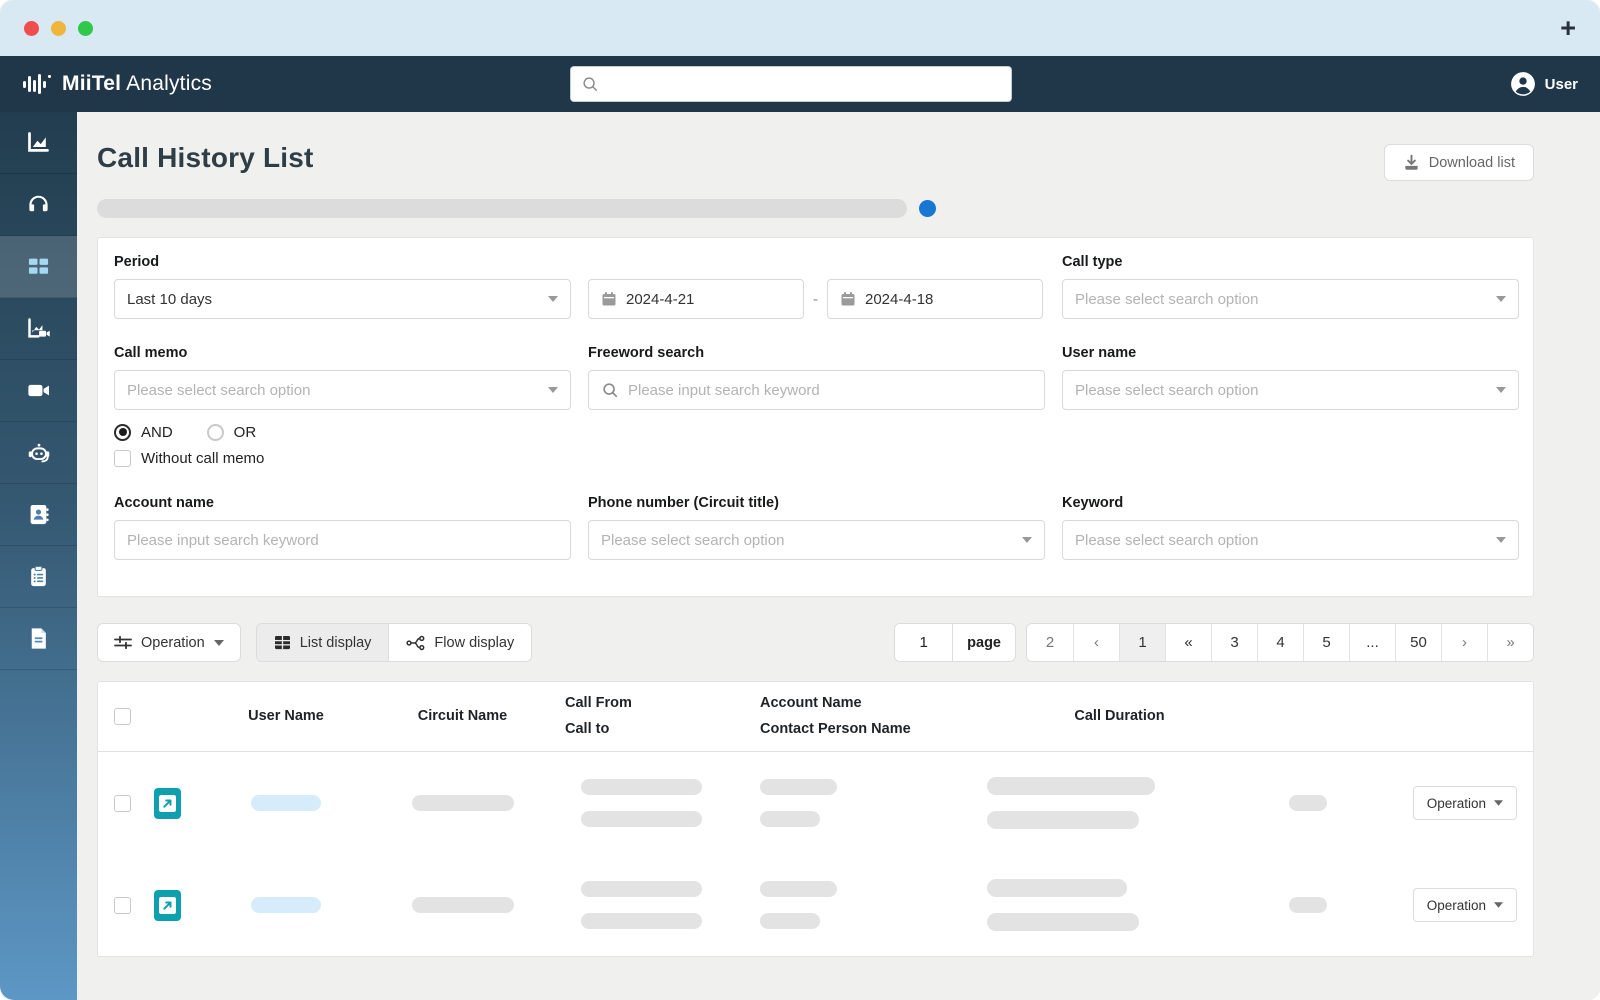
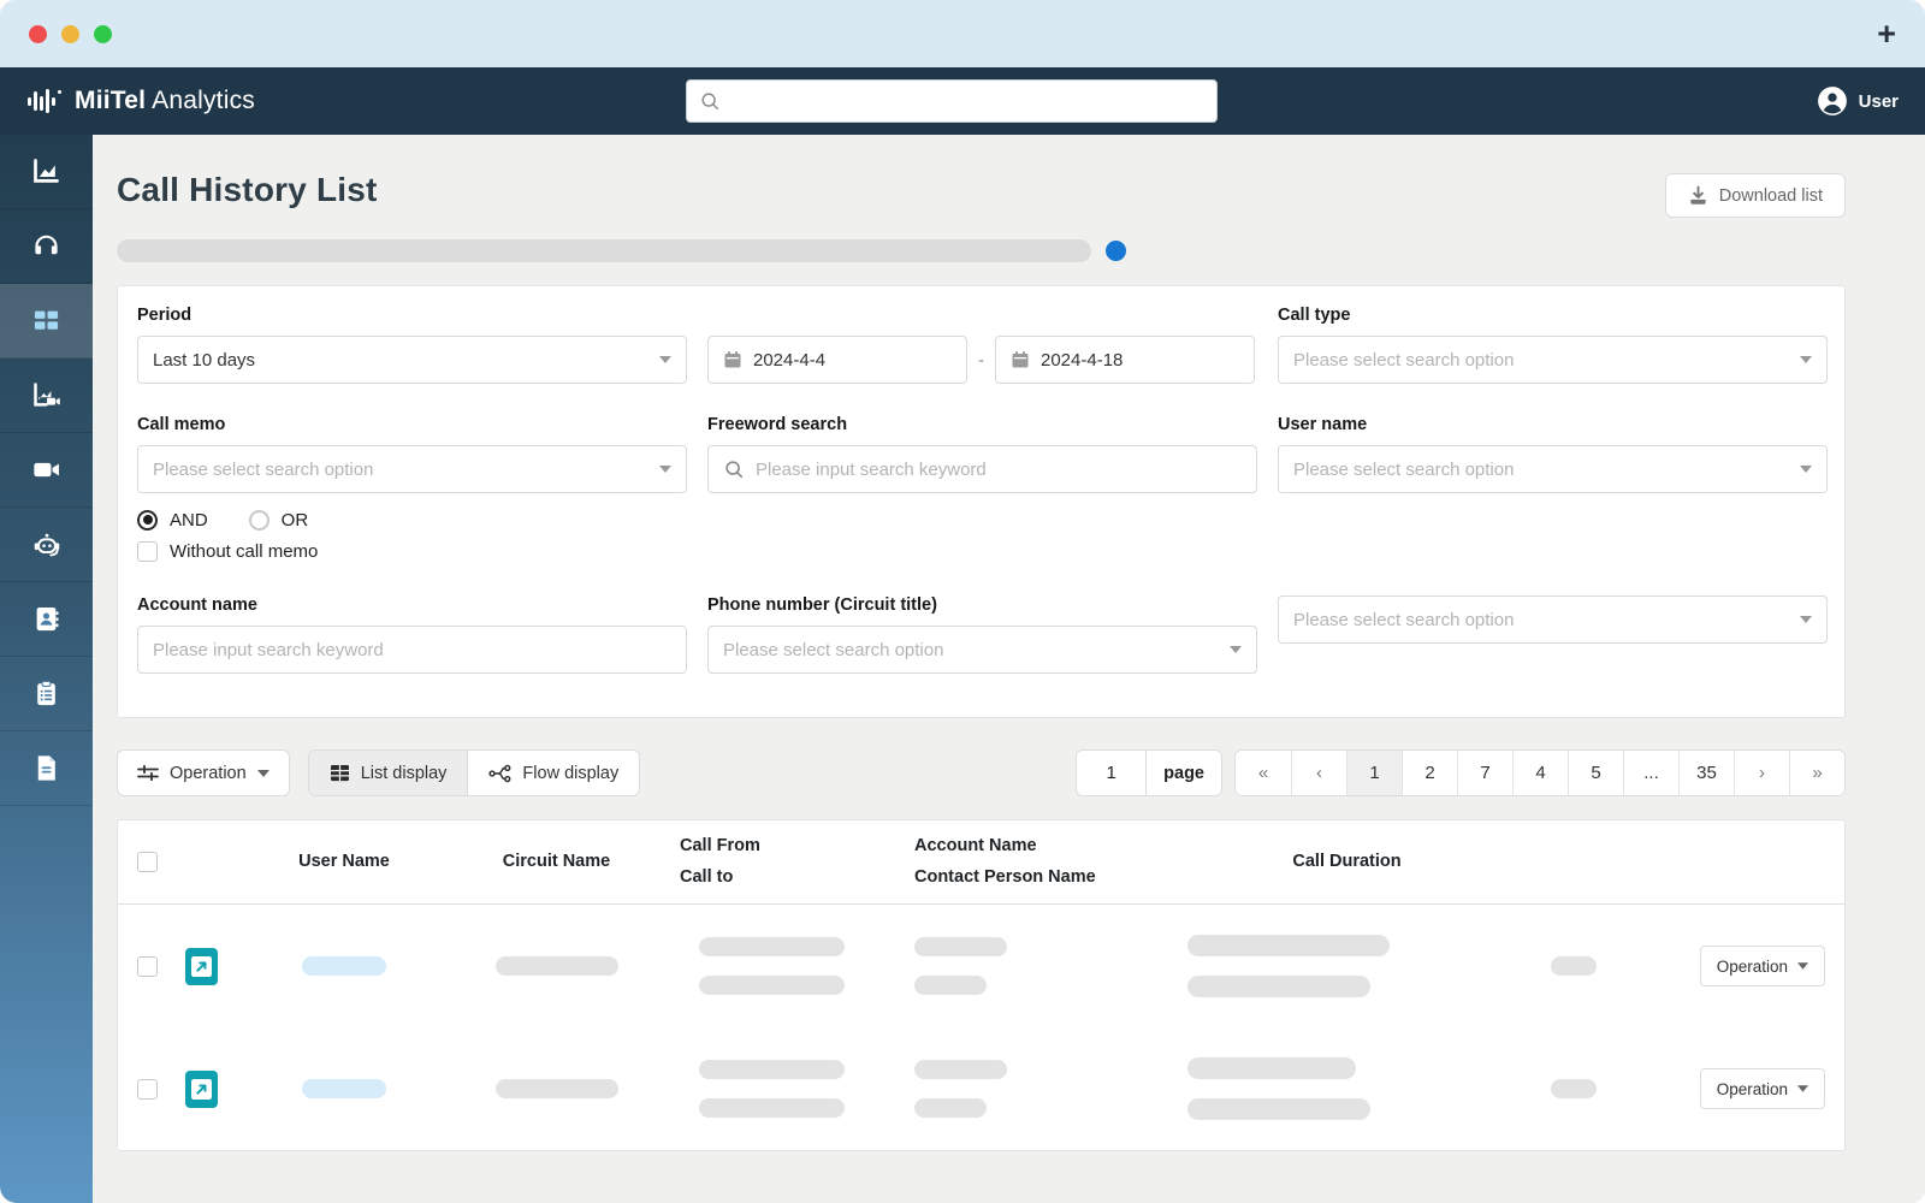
  +
  MiiTel Analytics
  User
  Call History List
  Download list
  Period
  Last 10 days
- 2024-4-21
+ 2024-4-4
  -
  2024-4-18
  Call type
  Please select search option
  Call memo
  Please select search option
  AND
  OR
  Without call memo
  Freeword search
  Please input search keyword
  User name
  Please select search option
  Account name
  Please input search keyword
  Phone number (Circuit title)
  Please select search option
- Keyword
  Please select search option
  Operation
  List display
  Flow display
  1
  page
- 2
+ «
  ‹
  1
- «
+ 2
- 3
+ 7
  4
  5
  ...
- 50
+ 35
  ›
  »
  User Name
  Circuit Name
  Call From
  Call to
  Account Name
  Contact Person Name
  Call Duration
  Operation
  Operation
